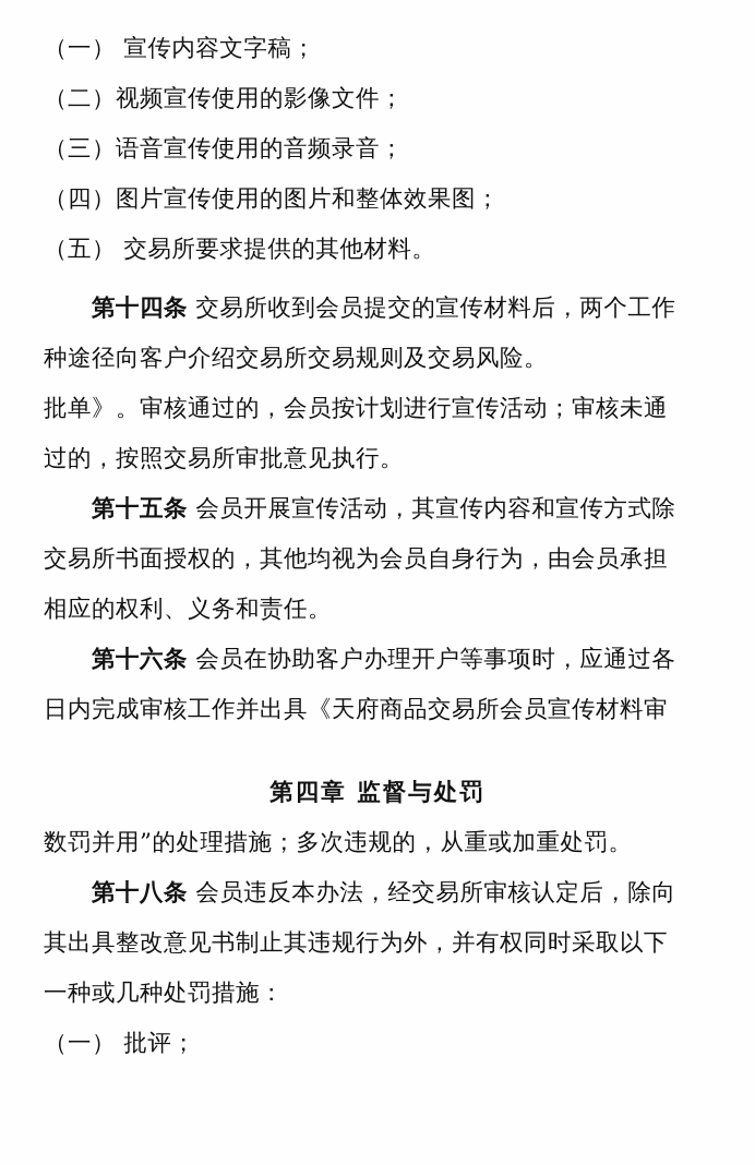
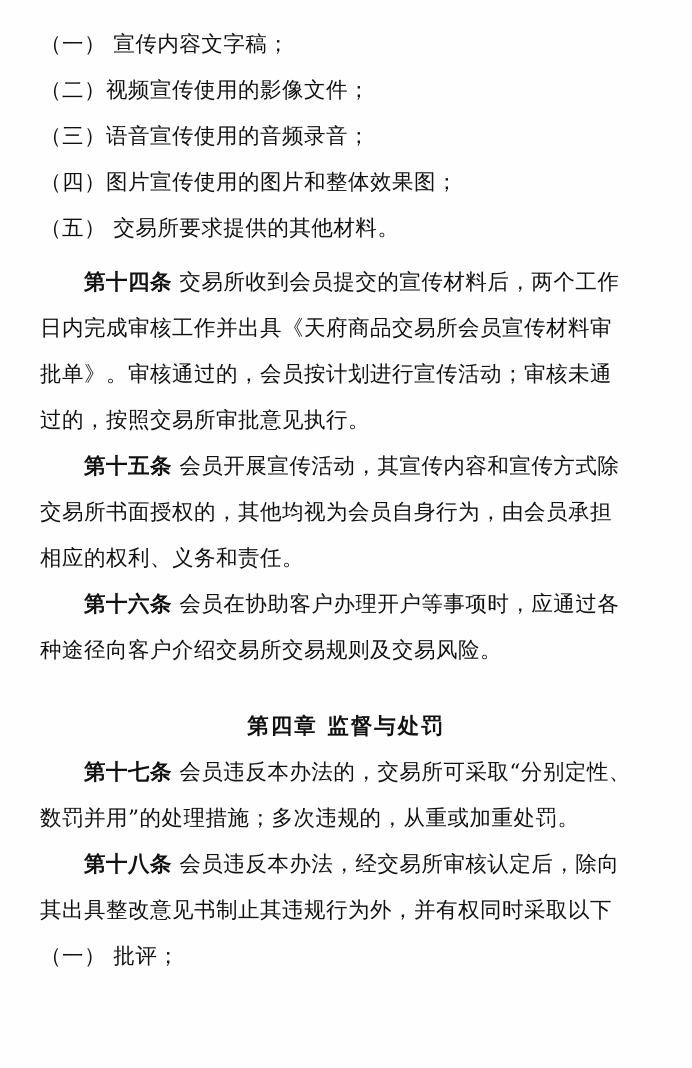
  （一） 宣传内容文字稿；
  （二）视频宣传使用的影像文件；
  （三）语音宣传使用的音频录音；
  （四）图片宣传使用的图片和整体效果图；
  （五） 交易所要求提供的其他材料。
  第十四条 交易所收到会员提交的宣传材料后，两个工作
- 种途径向客户介绍交易所交易规则及交易风险。
+ 日内完成审核工作并出具《天府商品交易所会员宣传材料审
  批单》。审核通过的，会员按计划进行宣传活动；审核未通
  过的，按照交易所审批意见执行。
  第十五条 会员开展宣传活动，其宣传内容和宣传方式除
  交易所书面授权的，其他均视为会员自身行为，由会员承担
  相应的权利、义务和责任。
  第十六条 会员在协助客户办理开户等事项时，应通过各
- 日内完成审核工作并出具《天府商品交易所会员宣传材料审
+ 种途径向客户介绍交易所交易规则及交易风险。
  第四章 监督与处罚
+ 第十七条 会员违反本办法的，交易所可采取“分别定性、
  数罚并用”的处理措施；多次违规的，从重或加重处罚。
  第十八条 会员违反本办法，经交易所审核认定后，除向
  其出具整改意见书制止其违规行为外，并有权同时采取以下
- 一种或几种处罚措施：
  （一） 批评；
